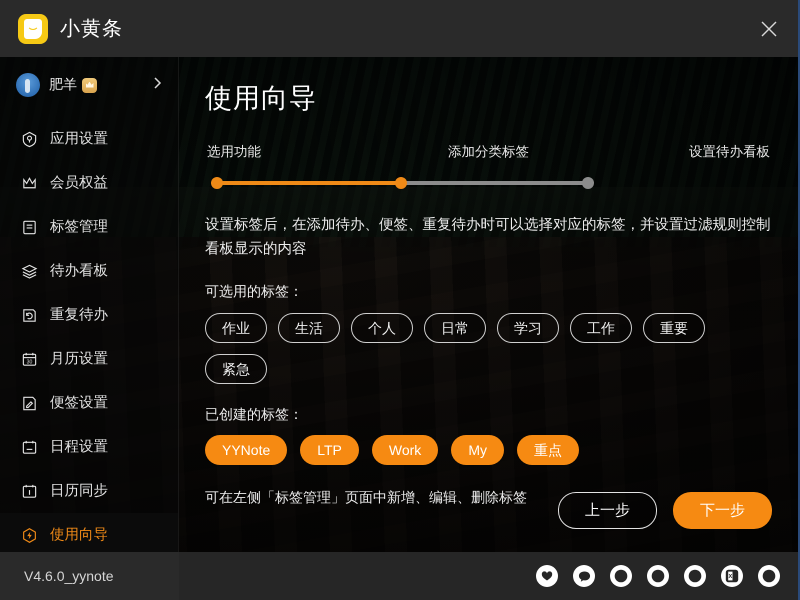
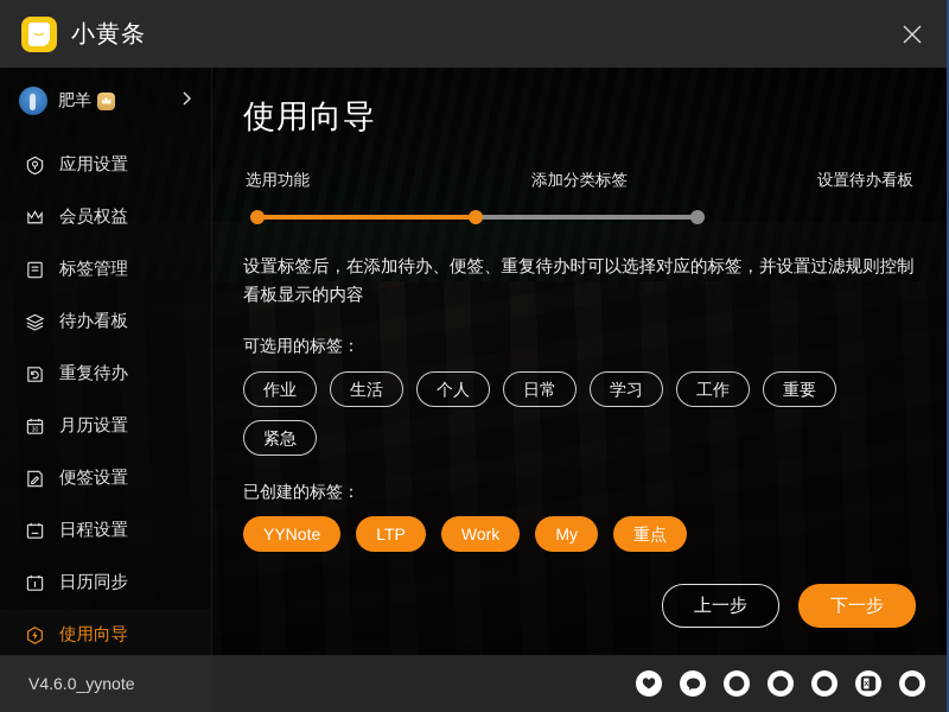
  小黄条
  肥羊
  应用设置
  会员权益
  标签管理
  待办看板
  重复待办
  月历设置
  便签设置
  日程设置
  日历同步
  使用向导
  V4.6.0_yynote
  使用向导
  选用功能
  添加分类标签
  设置待办看板
  设置标签后，在添加待办、便签、重复待办时可以选择对应的标签，并设置过滤规则控制看板显示的内容
  可选用的标签：
  作业
  生活
  个人
  日常
  学习
  工作
  重要
  紧急
  已创建的标签：
  YYNote
  LTP
  Work
  My
  重点
- 可在左侧「标签管理」页面中新增、编辑、删除标签
  上一步
  下一步
  ?
